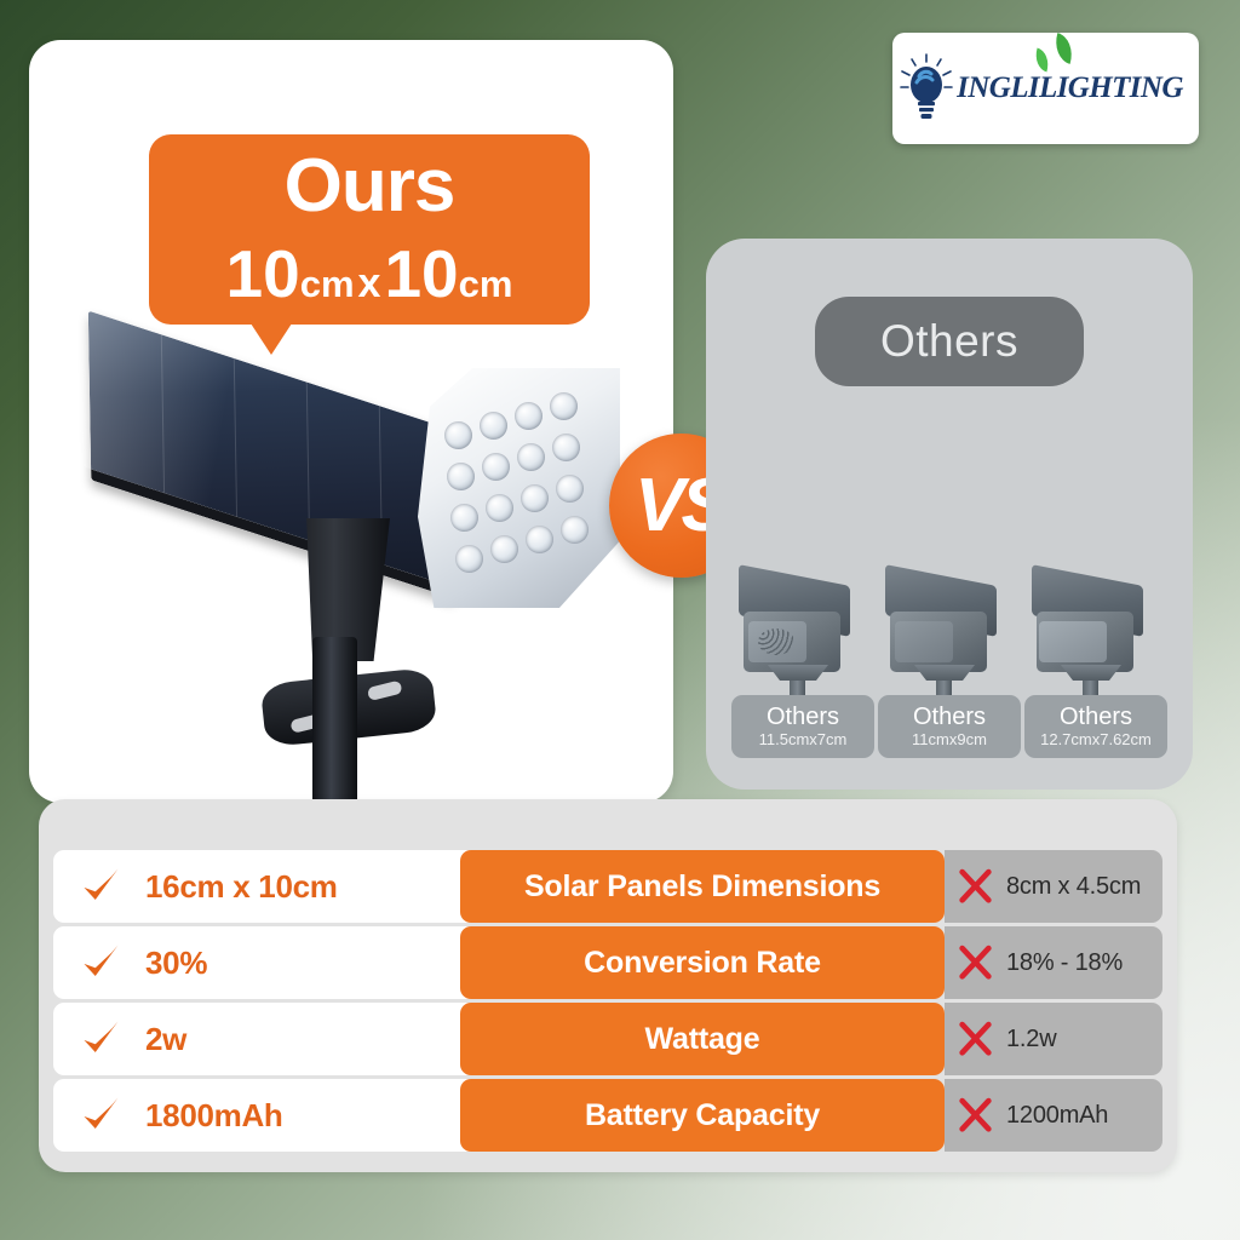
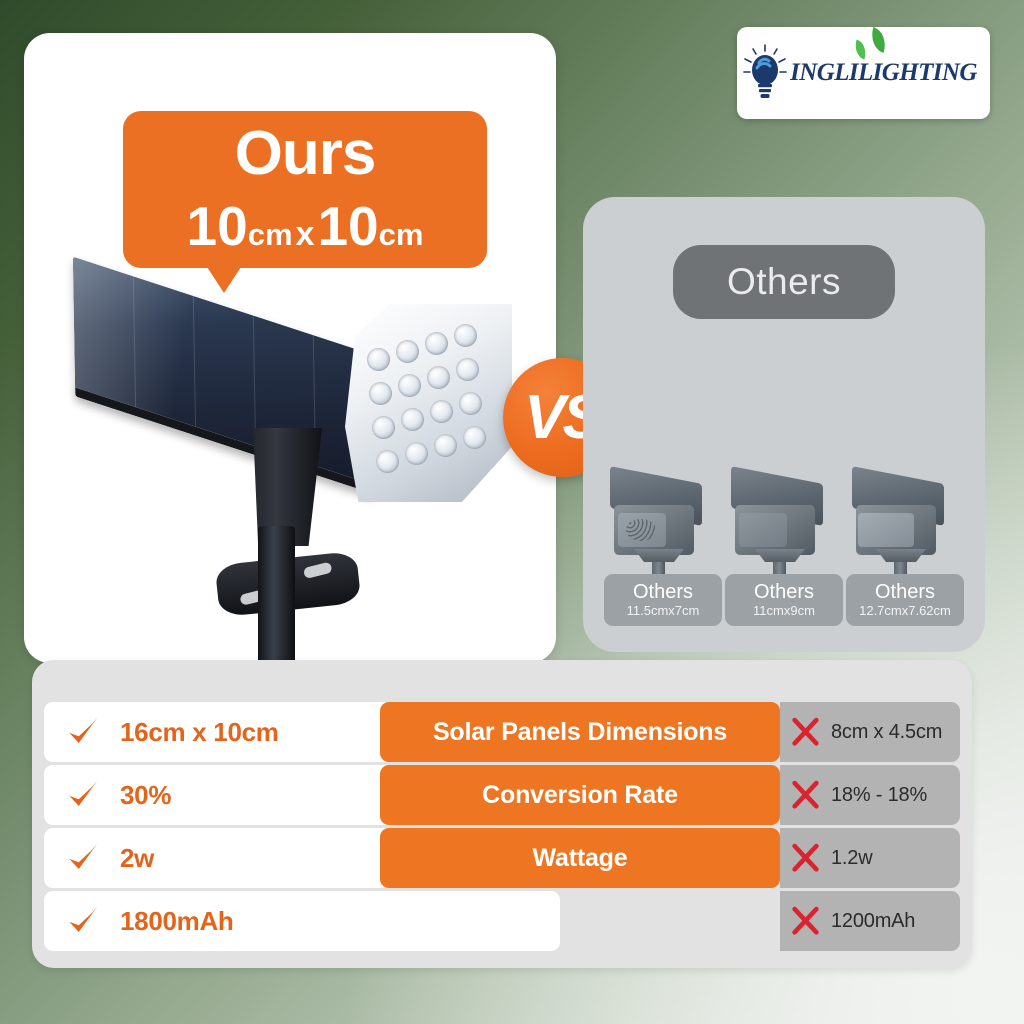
  INGLILIGHTING
  Ours
  10cmx10cm
  VS
  Others
  Others
  11.5cmx7cm
  Others
  11cmx9cm
  Others
  12.7cmx7.62cm
  16cm x 10cm
  Solar Panels Dimensions
  8cm x 4.5cm
  30%
  Conversion Rate
  18% - 18%
  2w
  Wattage
  1.2w
  1800mAh
- Battery Capacity
  1200mAh
